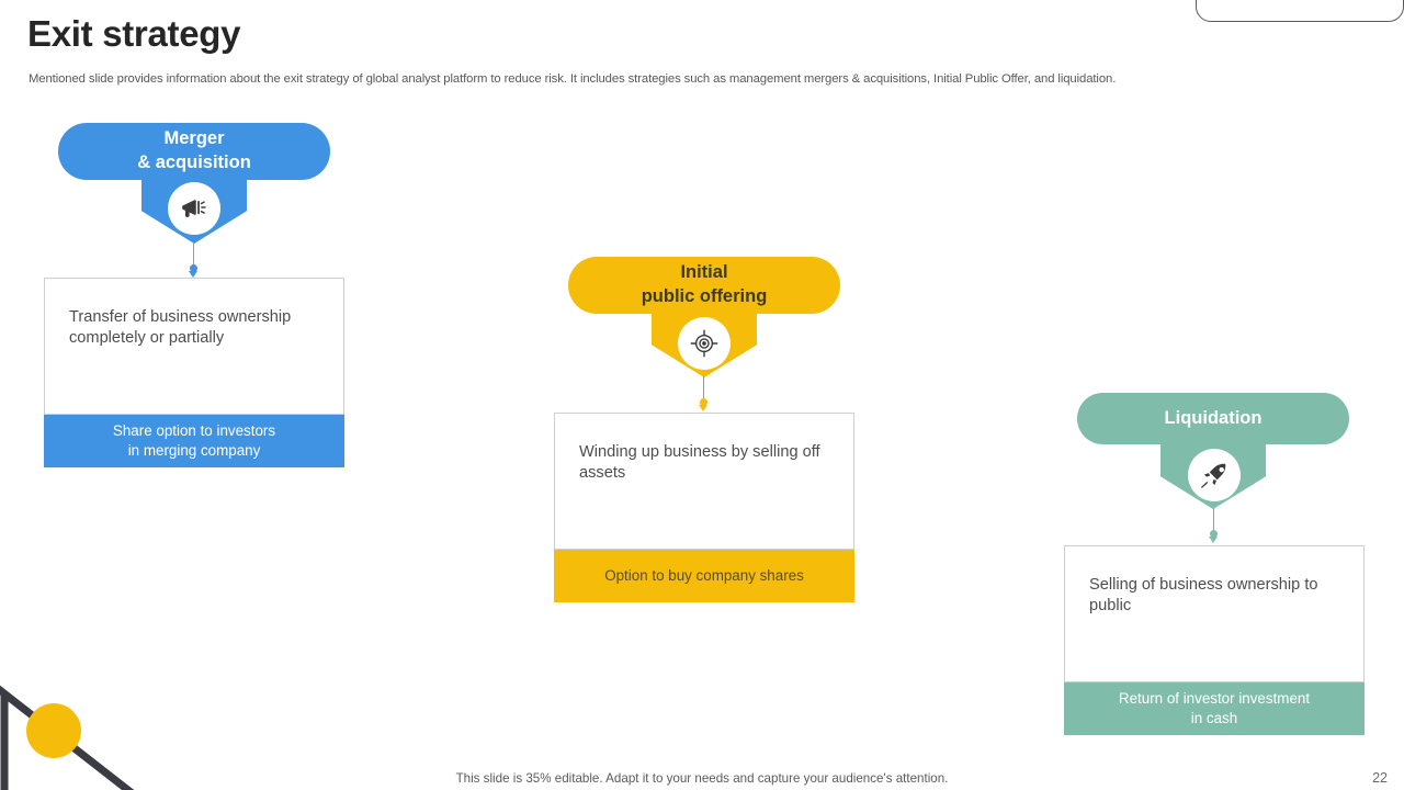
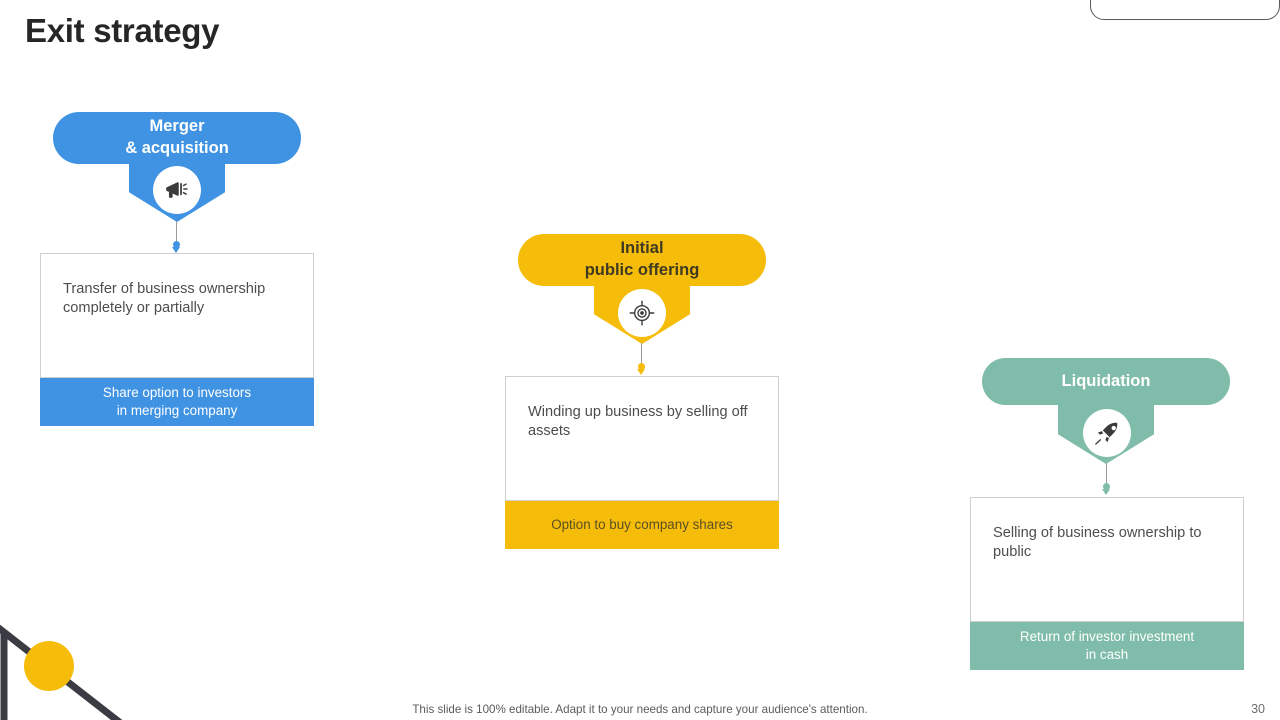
  Exit strategy
- Mentioned slide provides information about the exit strategy of global analyst platform to reduce risk. It includes strategies such as management mergers & acquisitions, Initial Public Offer, and liquidation.
  Merger
  & acquisition
  Transfer of business ownership completely or partially
  Share option to investors
  in merging company
  Initial
  public offering
  Winding up business by selling off assets
  Option to buy company shares
  Liquidation
  Selling of business ownership to public
  Return of investor investment
  in cash
- This slide is 35% editable. Adapt it to your needs and capture your audience's attention.
+ This slide is 100% editable. Adapt it to your needs and capture your audience's attention.
- 22
+ 30
